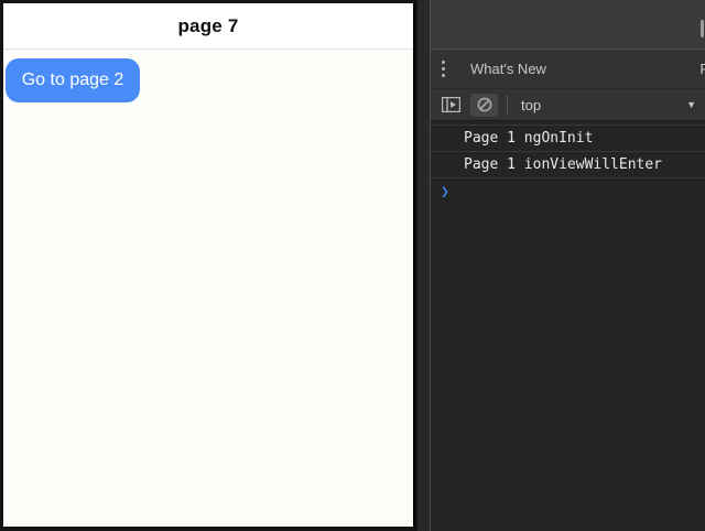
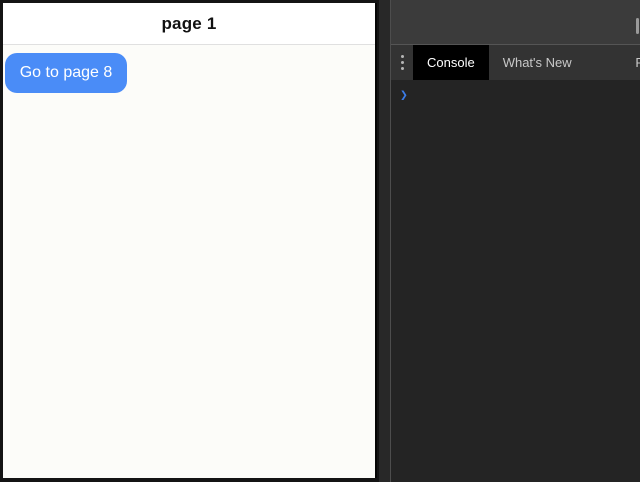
- page 7
+ page 1
- Go to page 2
+ Go to page 8
+ Console
  What's New
- top
- ▼
- Page 1 ngOnInit
- Page 1 ionViewWillEnter
  ❯
